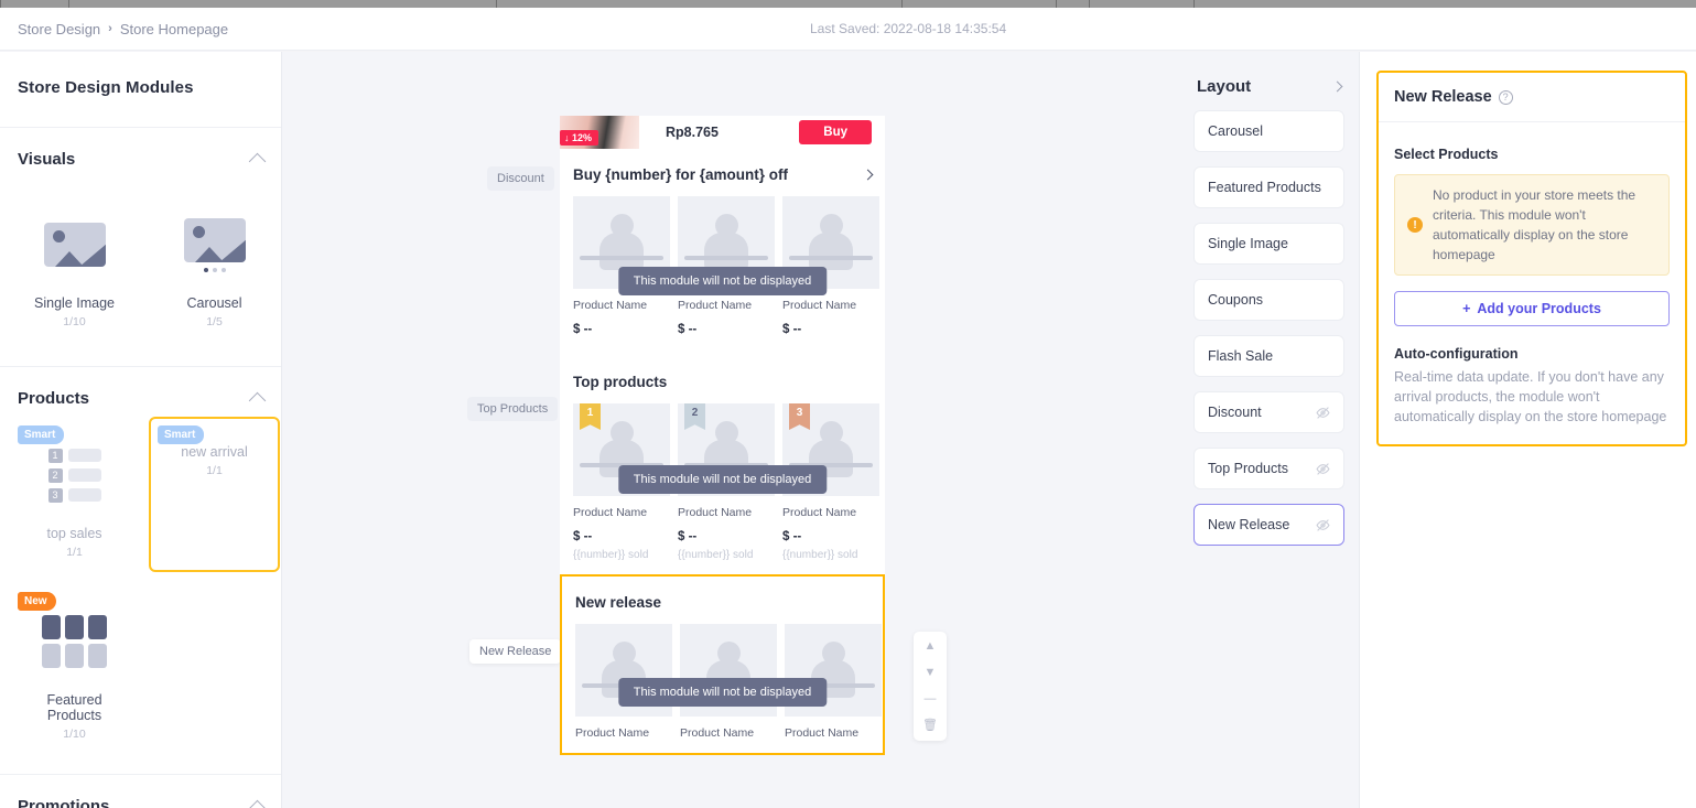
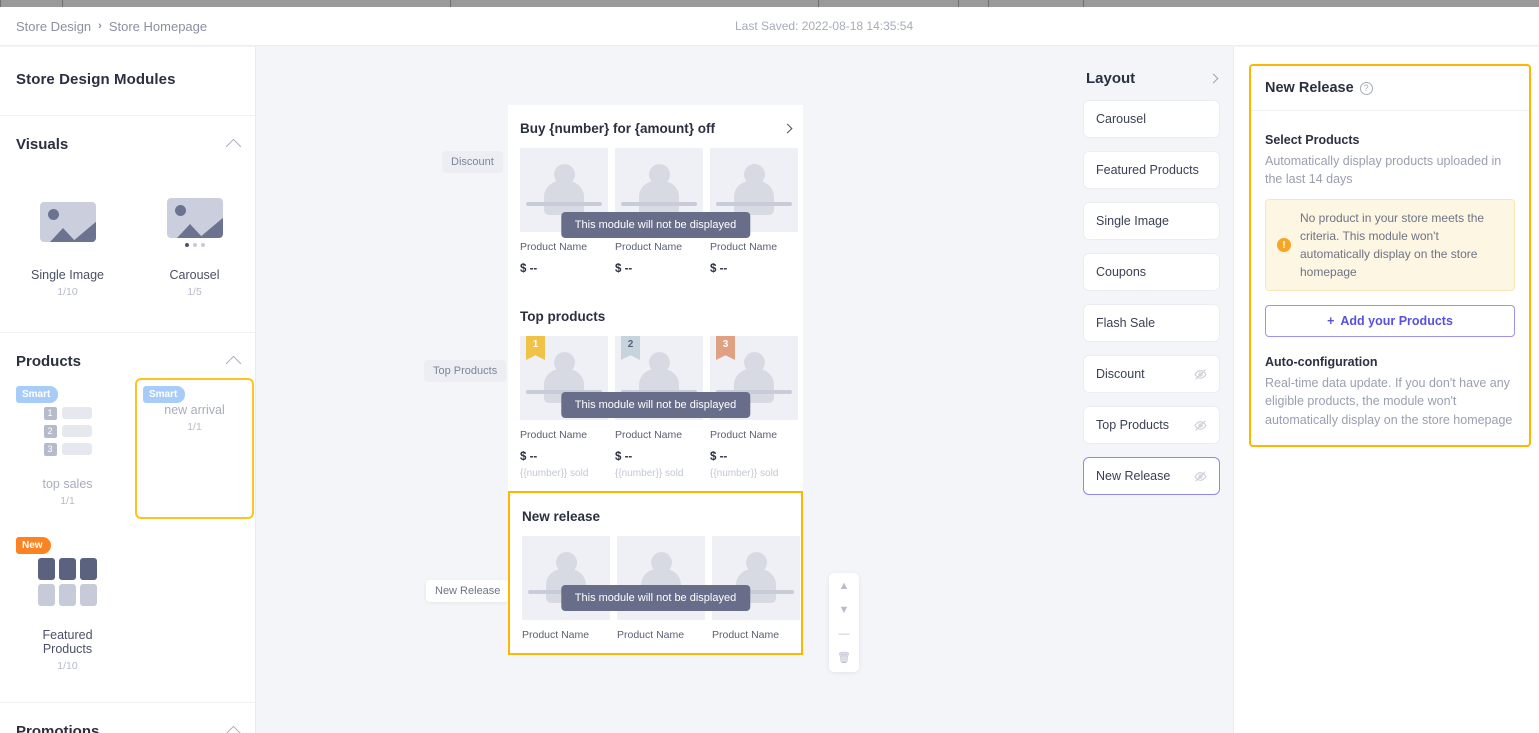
  Store Design
  ›
  Store Homepage
  Last Saved: 2022-08-18 14:35:54
  Store Design Modules
  Visuals
  Single Image
  1/10
  Carousel
  1/5
  Products
  Smart
  1
  2
  3
  top sales
  1/1
  Smart
  new arrival
  1/1
  New
  Featured Products
  1/10
  Promotions
  Discount
  Top Products
  New Release
- ↓ 12%
- Rp8.765
- Buy
  Buy {number} for {amount} off
  Product Name
  $ --
  Product Name
  $ --
  Product Name
  $ --
  This module will not be displayed
  Top products
  1
  Product Name
  $ --
  {{number}} sold
  2
  Product Name
  $ --
  {{number}} sold
  3
  Product Name
  $ --
  {{number}} sold
  This module will not be displayed
  New release
  Product Name
  Product Name
  Product Name
  This module will not be displayed
  ▲
  ▼
  —
  🗑
  Layout
  Carousel
  Featured Products
  Single Image
  Coupons
  Flash Sale
  Discount
  Top Products
  New Release
  New Release
  ?
  Select Products
+ Automatically display products uploaded in the last 14 days
  !
  No product in your store meets the criteria. This module won't automatically display on the store homepage
  +
  Add your Products
  Auto-configuration
- Real-time data update. If you don't have any arrival products, the module won't automatically display on the store homepage
+ Real-time data update. If you don't have any eligible products, the module won't automatically display on the store homepage
